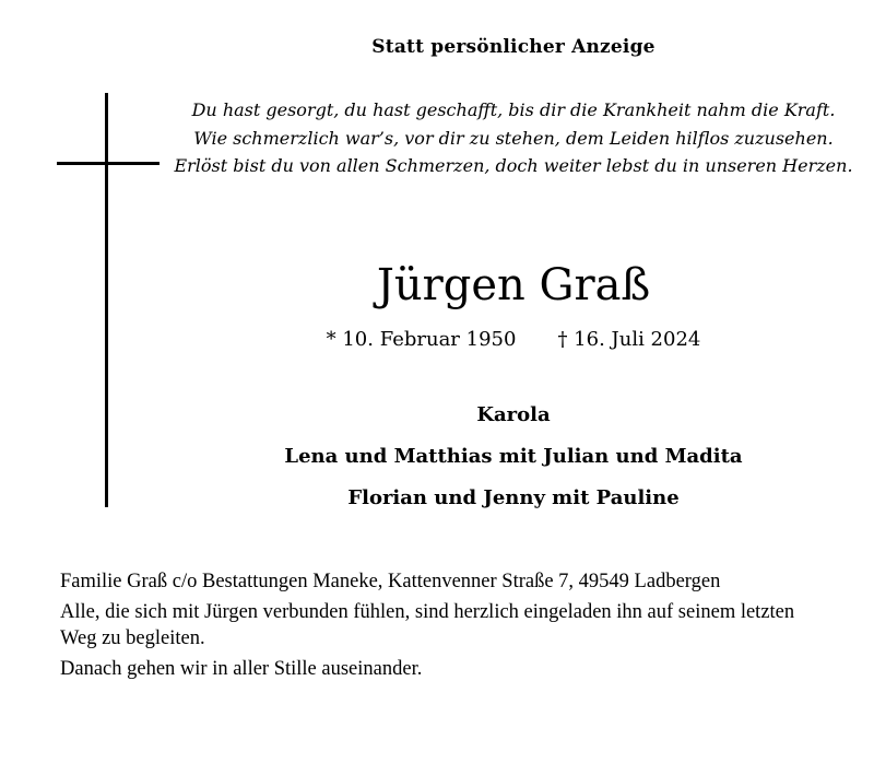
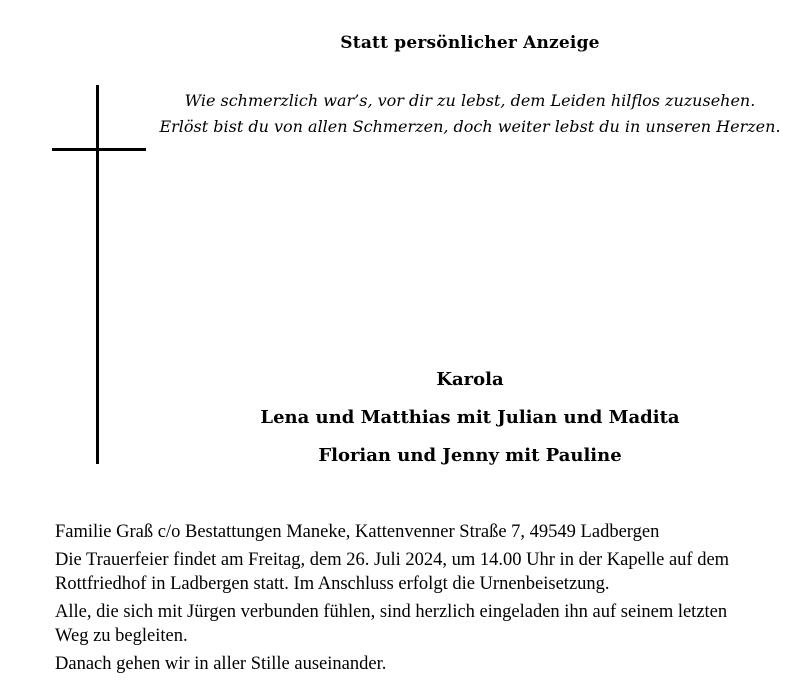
  Statt persönlicher Anzeige
- Du hast gesorgt, du hast geschafft, bis dir die Krankheit nahm die Kraft.
- Wie schmerzlich war’s, vor dir zu stehen, dem Leiden hilflos zuzusehen.
+ Wie schmerzlich war’s, vor dir zu lebst, dem Leiden hilflos zuzusehen.
  Erlöst bist du von allen Schmerzen, doch weiter lebst du in unseren Herzen.
- Jürgen Graß
- * 10. Februar 1950
- † 16. Juli 2024
  Karola
  Lena und Matthias mit Julian und Madita
  Florian und Jenny mit Pauline
  Familie Graß c/o Bestattungen Maneke, Kattenvenner Straße 7, 49549 Ladbergen
+ Die Trauerfeier findet am Freitag, dem 26. Juli 2024, um 14.00 Uhr in der Kapelle auf dem
+ Rottfriedhof in Ladbergen statt. Im Anschluss erfolgt die Urnenbeisetzung.
  Alle, die sich mit Jürgen verbunden fühlen, sind herzlich eingeladen ihn auf seinem letzten
  Weg zu begleiten.
  Danach gehen wir in aller Stille auseinander.
